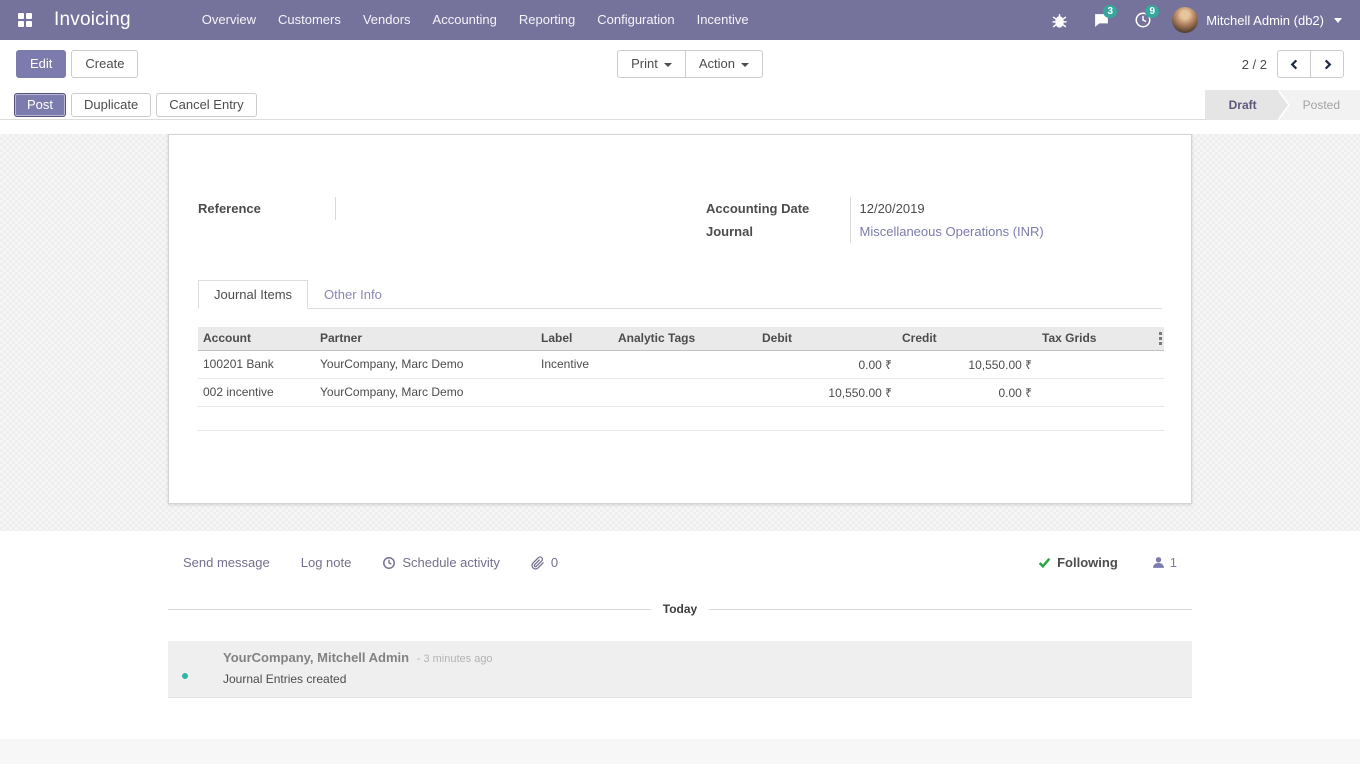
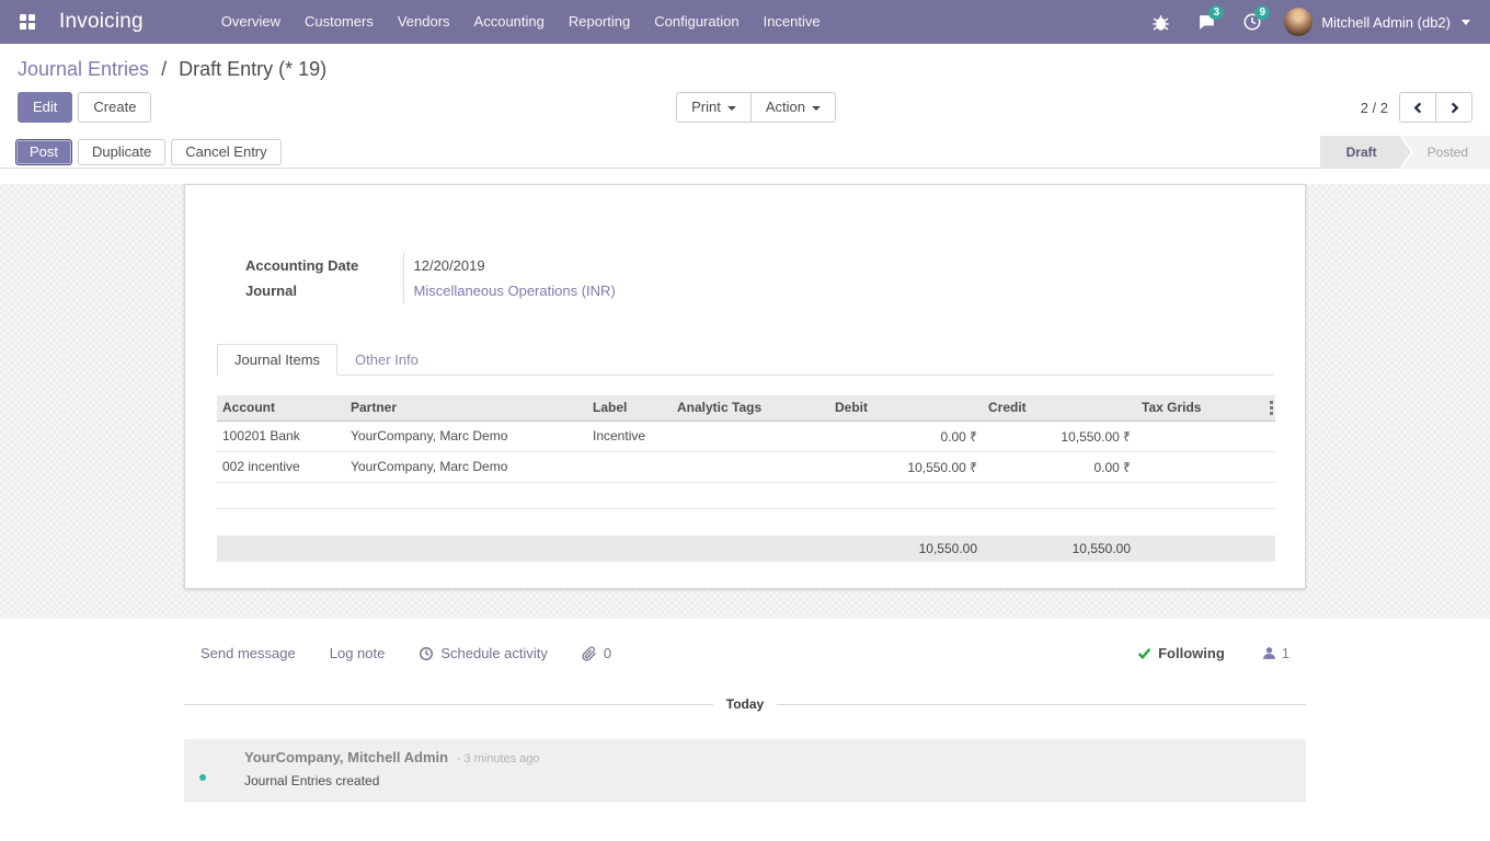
  Invoicing
  Overview
  Customers
  Vendors
  Accounting
  Reporting
  Configuration
  Incentive
  3
  9
  Mitchell Admin (db2)
+ Journal Entries / Draft Entry (* 19)
  Edit
  Create
  Print
  Action
  2 / 2
  Post
  Duplicate
  Cancel Entry
  Draft
  Posted
- Reference
  Accounting Date	12/20/2019
  Journal	Miscellaneous Operations (INR)
  Journal Items
  Other Info
  Account	Partner	Label	Analytic Tags	Debit	Credit	Tax Grids
  100201 Bank	YourCompany, Marc Demo	Incentive		0.00 ₹	10,550.00 ₹
  002 incentive	YourCompany, Marc Demo			10,550.00 ₹	0.00 ₹
+ 				10,550.00	10,550.00
  Send message
  Log note
  Schedule activity
  0
  Following
  1
  Today
  YourCompany, Mitchell Admin - 3 minutes ago
  Journal Entries created
